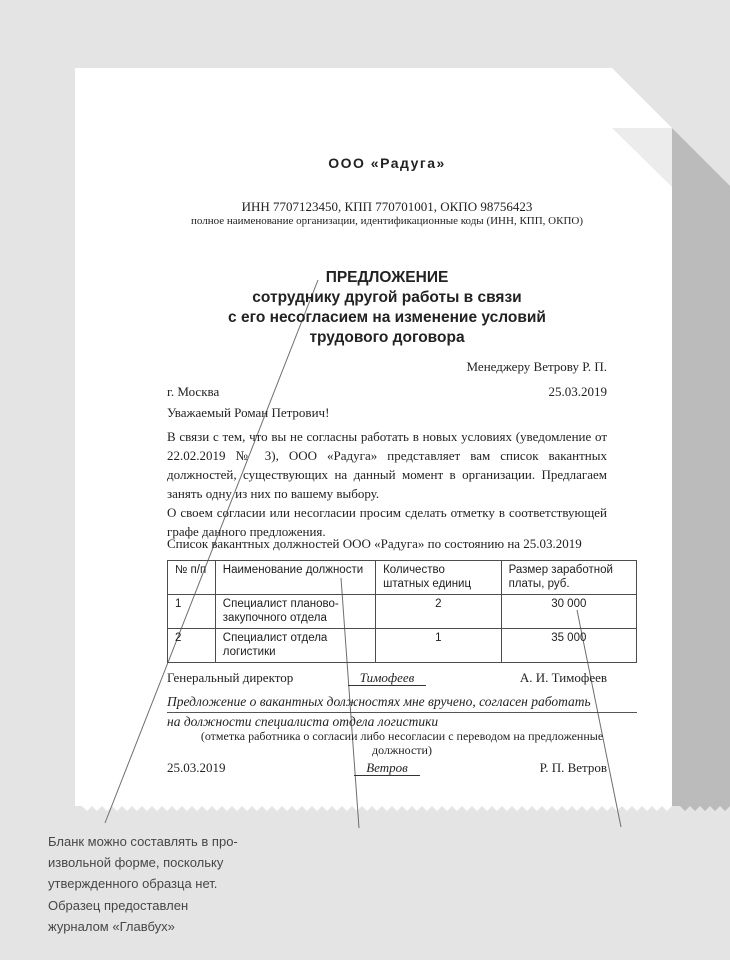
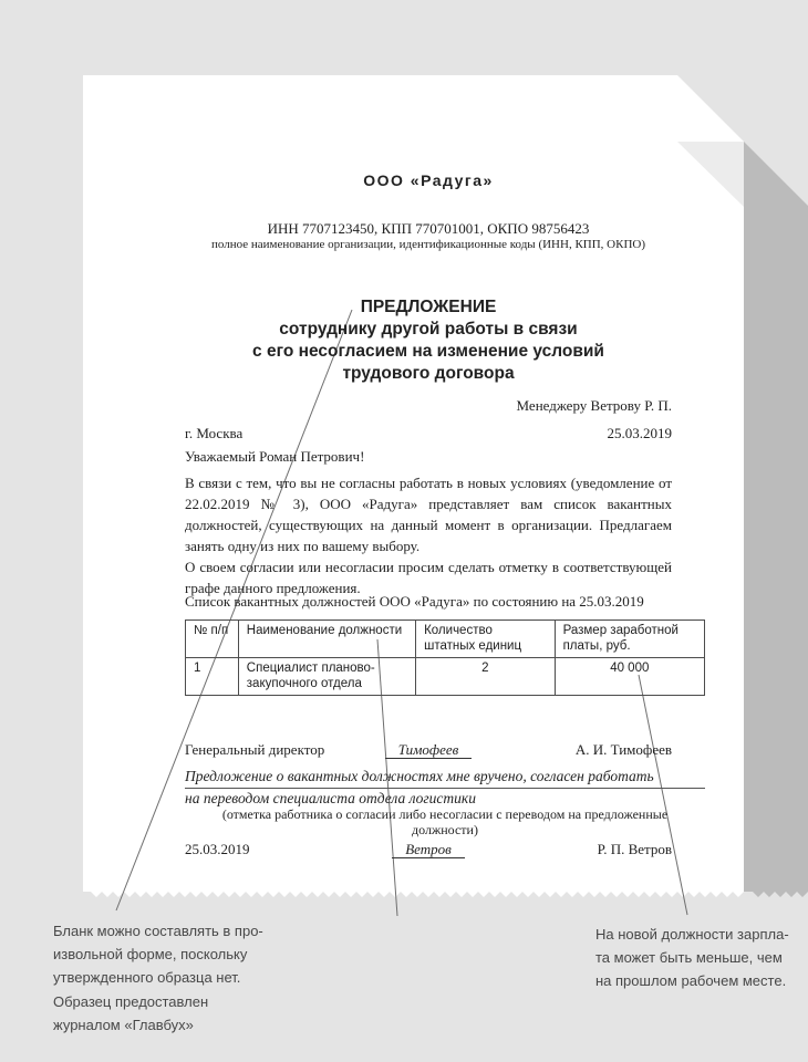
  ООО «Радуга»
  ИНН 7707123450, КПП 770701001, ОКПО 98756423
  полное наименование организации, идентификационные коды (ИНН, КПП, ОКПО)
  ПРЕДЛОЖЕНИЕ
  сотруднику другой работы в связи
  с его несогласием на изменение условий
  трудового договора
  Менеджеру Ветрову Р. П.
  г. Москва
  25.03.2019
  Уважаемый Роман Петрович!
  В связи с тем, что вы не согласны работать в новых условиях (уведомление от 22.02.2019 № 3), ООО «Радуга» представляет вам список вакантных должностей, существующих на данный момент в организации. Предлагаем занять одну из них по вашему выбору.
  О своем согласии или несогласии просим сделать отметку в соответствующей графе данного предложения.
  Список вакантных должностей ООО «Радуга» по состоянию на 25.03.2019
  № п/п	Наименование должности	Количество штатных единиц	Размер заработной платы, руб.
- 1	Специалист планово-закупочного отдела	2	30 000
+ 1	Специалист планово-закупочного отдела	2	40 000
- 2	Специалист отдела логистики	1	35 000
  Генеральный директор
  Тимофеев
  А. И. Тимофеев
  Предложение о вакантных должностях мне вручено, согласен работать
- на должности специалиста отдела логистики
+ на переводом специалиста отдела логистики
  (отметка работника о согласии либо несогласии с переводом на предложенные
  должности)
  25.03.2019
  Ветров
  Р. П. Ветров
  Бланк можно составлять в про-
  извольной форме, поскольку
  утвержденного образца нет.
  Образец предоставлен
  журналом «Главбух»
+ На новой должности зарпла-
+ та может быть меньше, чем
+ на прошлом рабочем месте.
